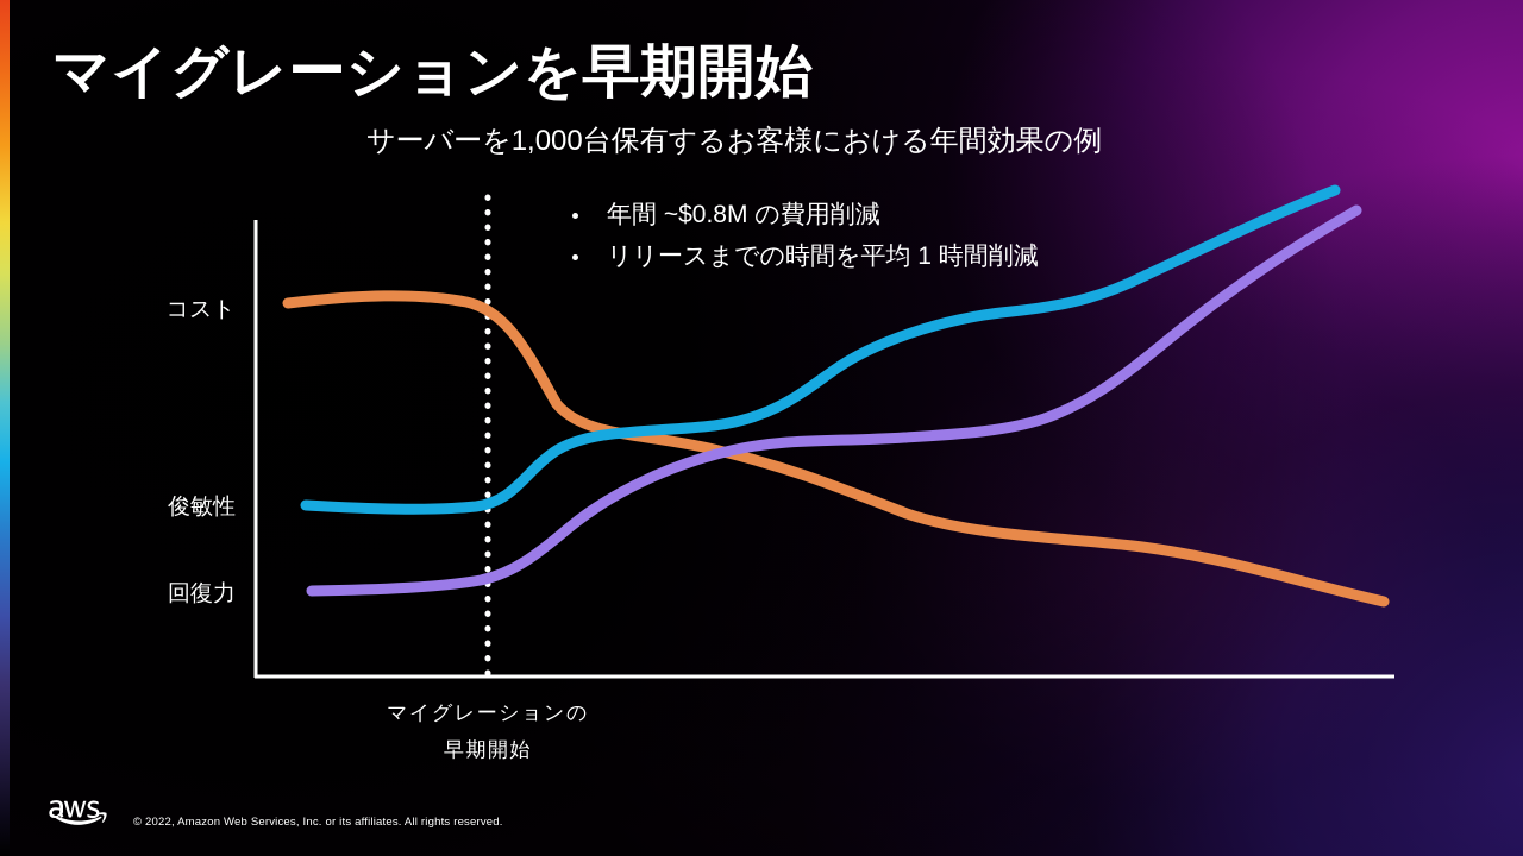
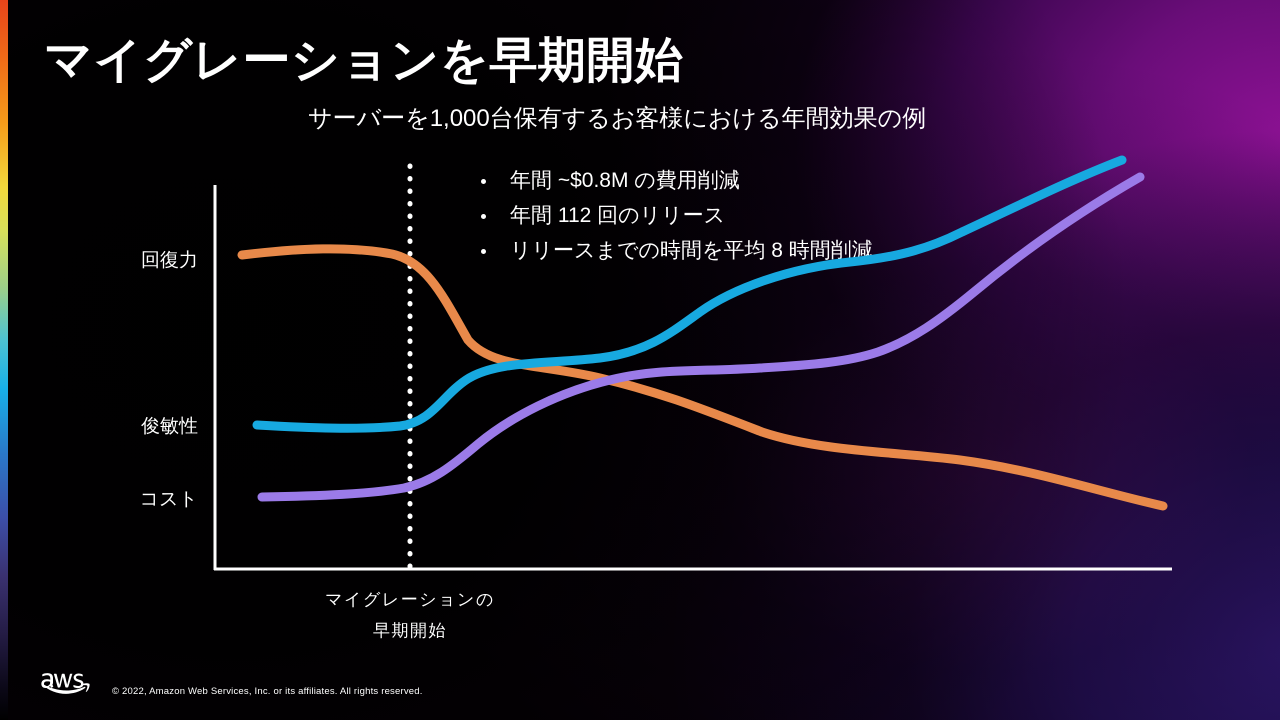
  マイグレーションを早期開始
  サーバーを1,000台保有するお客様における年間効果の例
  年間 ~$0.8M の費用削減
+ 年間 112 回のリリース
- リリースまでの時間を平均 1 時間削減
+ リリースまでの時間を平均 8 時間削減
- コスト
+ 回復力
  俊敏性
- 回復力
+ コスト
  マイグレーションの
  早期開始
  © 2022, Amazon Web Services, Inc. or its affiliates. All rights reserved.
